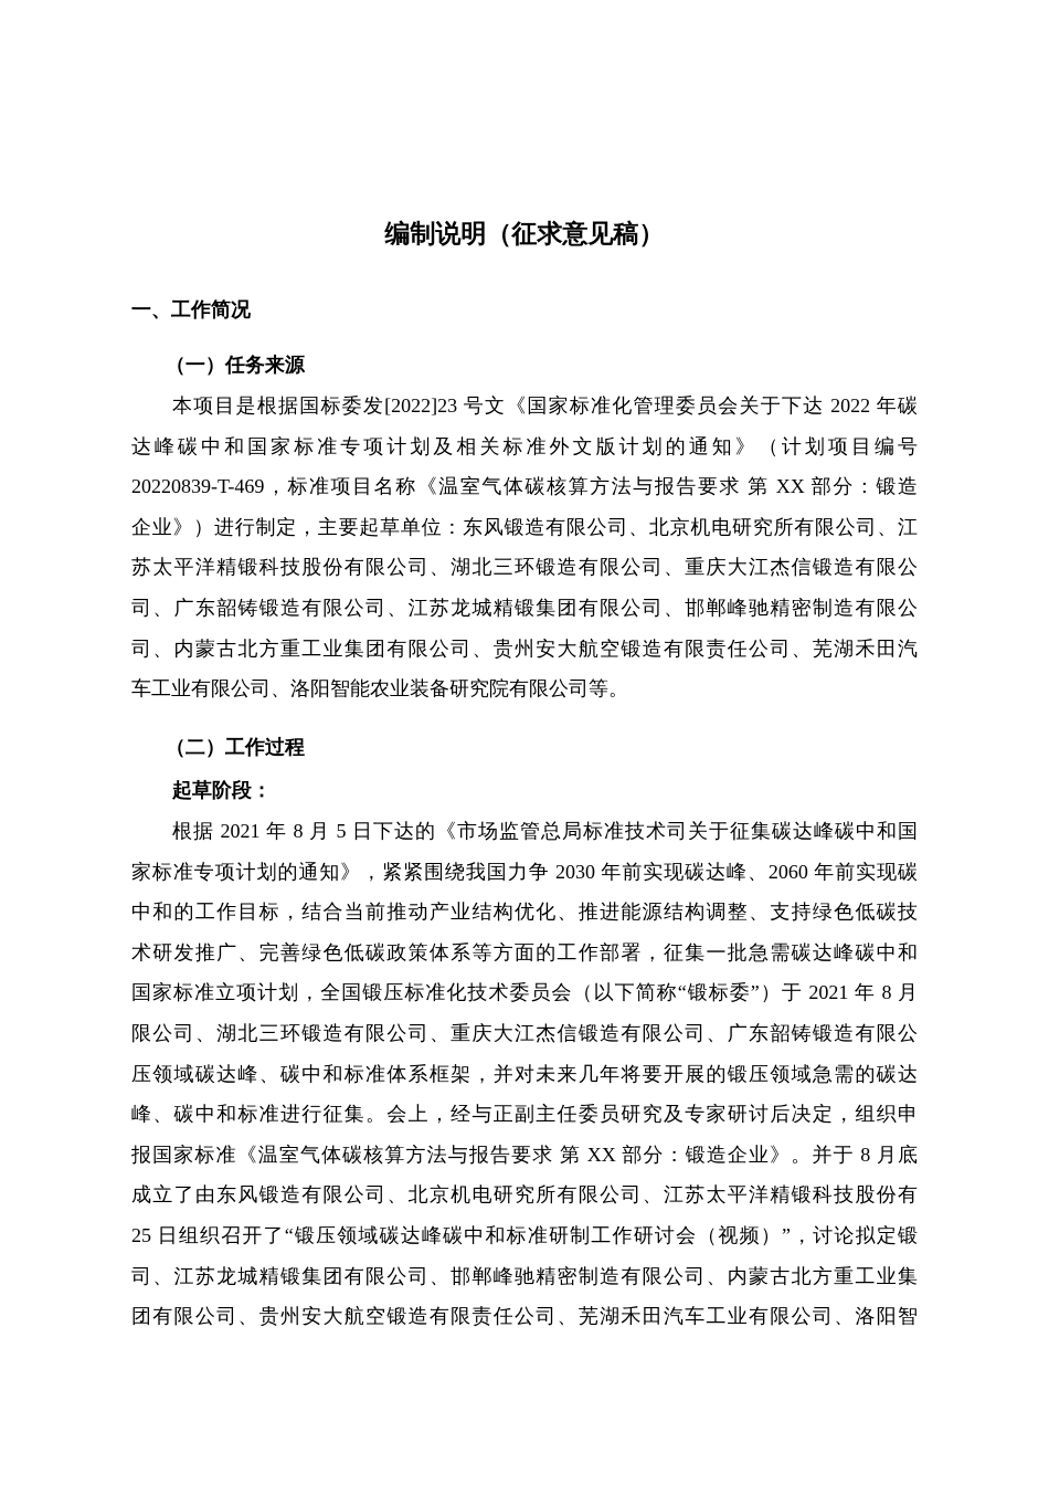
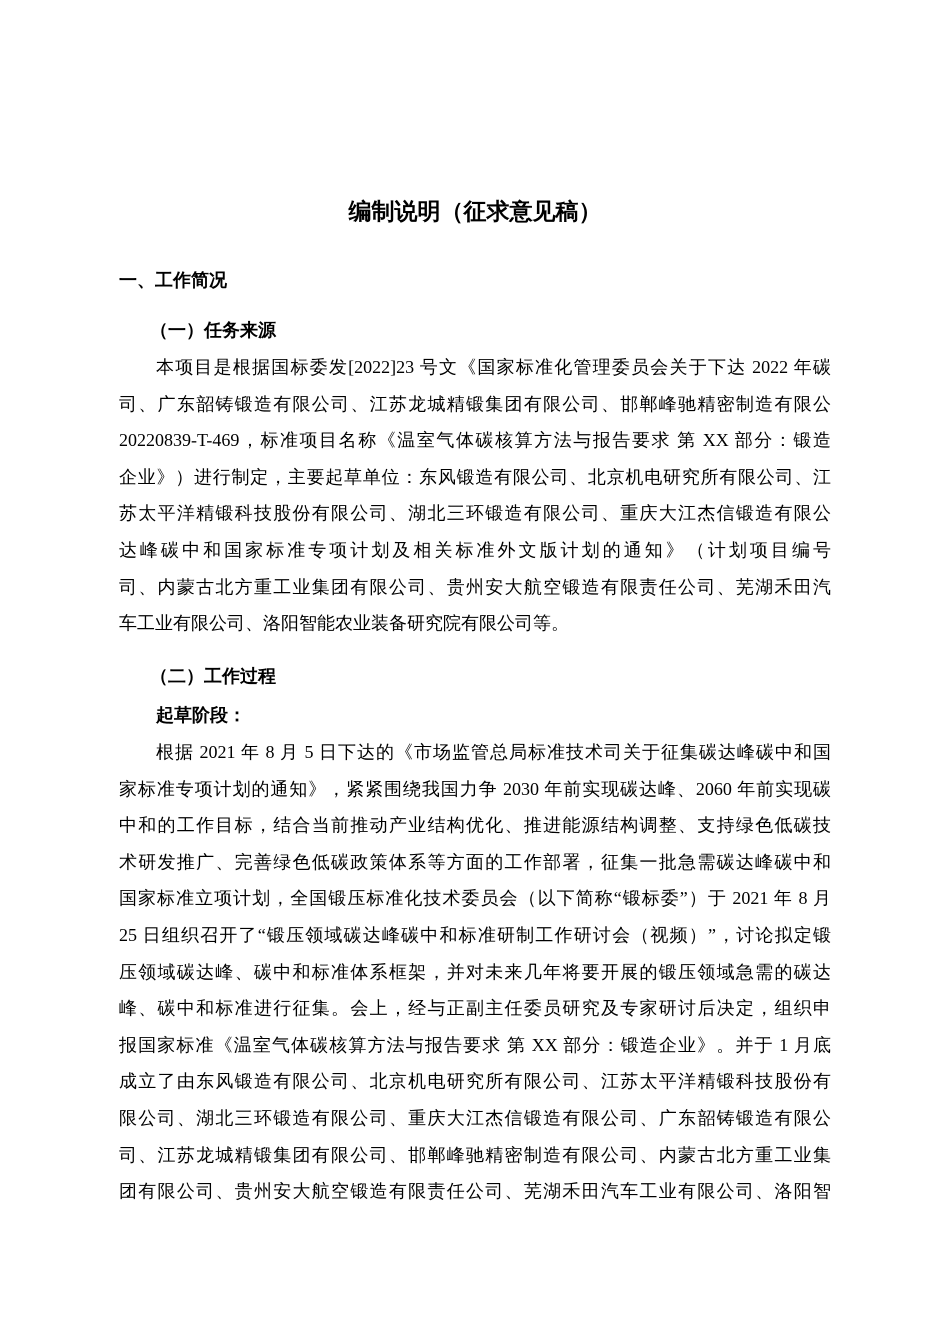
  编制说明（征求意见稿）
  一、工作简况
  （一）任务来源
  本项目是根据国标委发[2022]23 号文《国家标准化管理委员会关于下达 2022 年碳
- 达峰碳中和国家标准专项计划及相关标准外文版计划的通知》（计划项目编号
+ 司、广东韶铸锻造有限公司、江苏龙城精锻集团有限公司、邯郸峰驰精密制造有限公
  20220839-T-469，标准项目名称《温室气体碳核算方法与报告要求 第 XX 部分：锻造
  企业》）进行制定，主要起草单位：东风锻造有限公司、北京机电研究所有限公司、江
  苏太平洋精锻科技股份有限公司、湖北三环锻造有限公司、重庆大江杰信锻造有限公
- 司、广东韶铸锻造有限公司、江苏龙城精锻集团有限公司、邯郸峰驰精密制造有限公
+ 达峰碳中和国家标准专项计划及相关标准外文版计划的通知》（计划项目编号
  司、内蒙古北方重工业集团有限公司、贵州安大航空锻造有限责任公司、芜湖禾田汽
  车工业有限公司、洛阳智能农业装备研究院有限公司等。
  （二）工作过程
  起草阶段：
  根据 2021 年 8 月 5 日下达的《市场监管总局标准技术司关于征集碳达峰碳中和国
  家标准专项计划的通知》，紧紧围绕我国力争 2030 年前实现碳达峰、2060 年前实现碳
  中和的工作目标，结合当前推动产业结构优化、推进能源结构调整、支持绿色低碳技
  术研发推广、完善绿色低碳政策体系等方面的工作部署，征集一批急需碳达峰碳中和
  国家标准立项计划，全国锻压标准化技术委员会（以下简称“锻标委”）于 2021 年 8 月
- 限公司、湖北三环锻造有限公司、重庆大江杰信锻造有限公司、广东韶铸锻造有限公
+ 25 日组织召开了“锻压领域碳达峰碳中和标准研制工作研讨会（视频）”，讨论拟定锻
  压领域碳达峰、碳中和标准体系框架，并对未来几年将要开展的锻压领域急需的碳达
  峰、碳中和标准进行征集。会上，经与正副主任委员研究及专家研讨后决定，组织申
- 报国家标准《温室气体碳核算方法与报告要求 第 XX 部分：锻造企业》。并于 8 月底
+ 报国家标准《温室气体碳核算方法与报告要求 第 XX 部分：锻造企业》。并于 1 月底
  成立了由东风锻造有限公司、北京机电研究所有限公司、江苏太平洋精锻科技股份有
- 25 日组织召开了“锻压领域碳达峰碳中和标准研制工作研讨会（视频）”，讨论拟定锻
+ 限公司、湖北三环锻造有限公司、重庆大江杰信锻造有限公司、广东韶铸锻造有限公
  司、江苏龙城精锻集团有限公司、邯郸峰驰精密制造有限公司、内蒙古北方重工业集
  团有限公司、贵州安大航空锻造有限责任公司、芜湖禾田汽车工业有限公司、洛阳智
